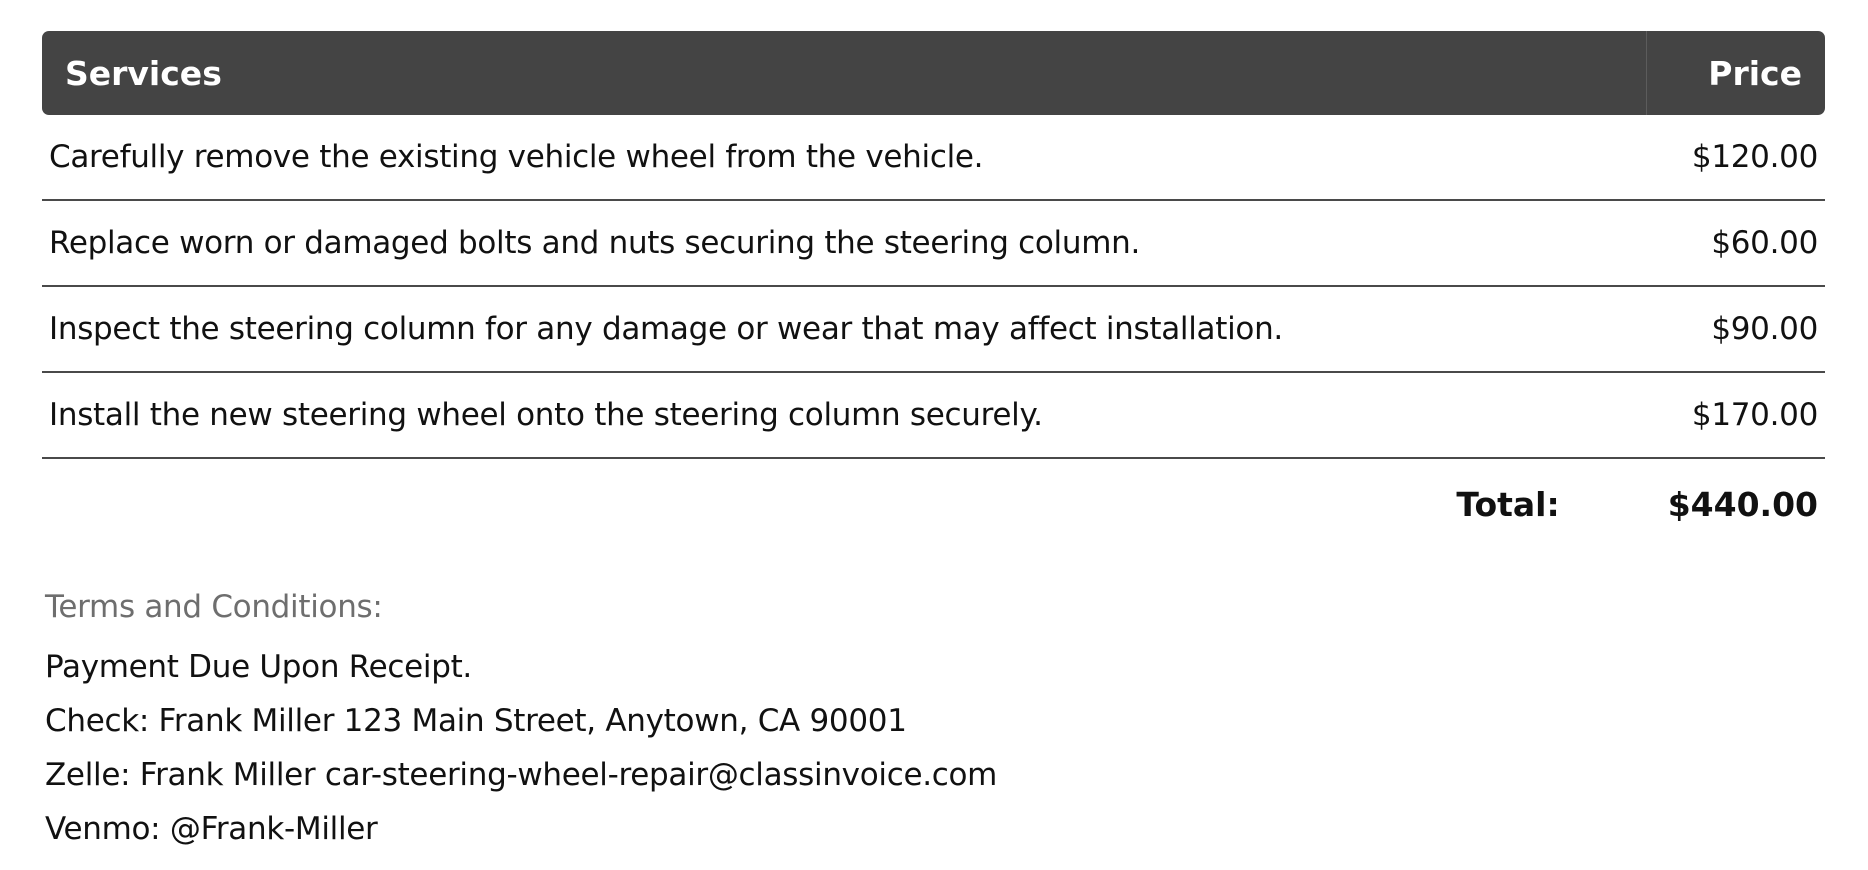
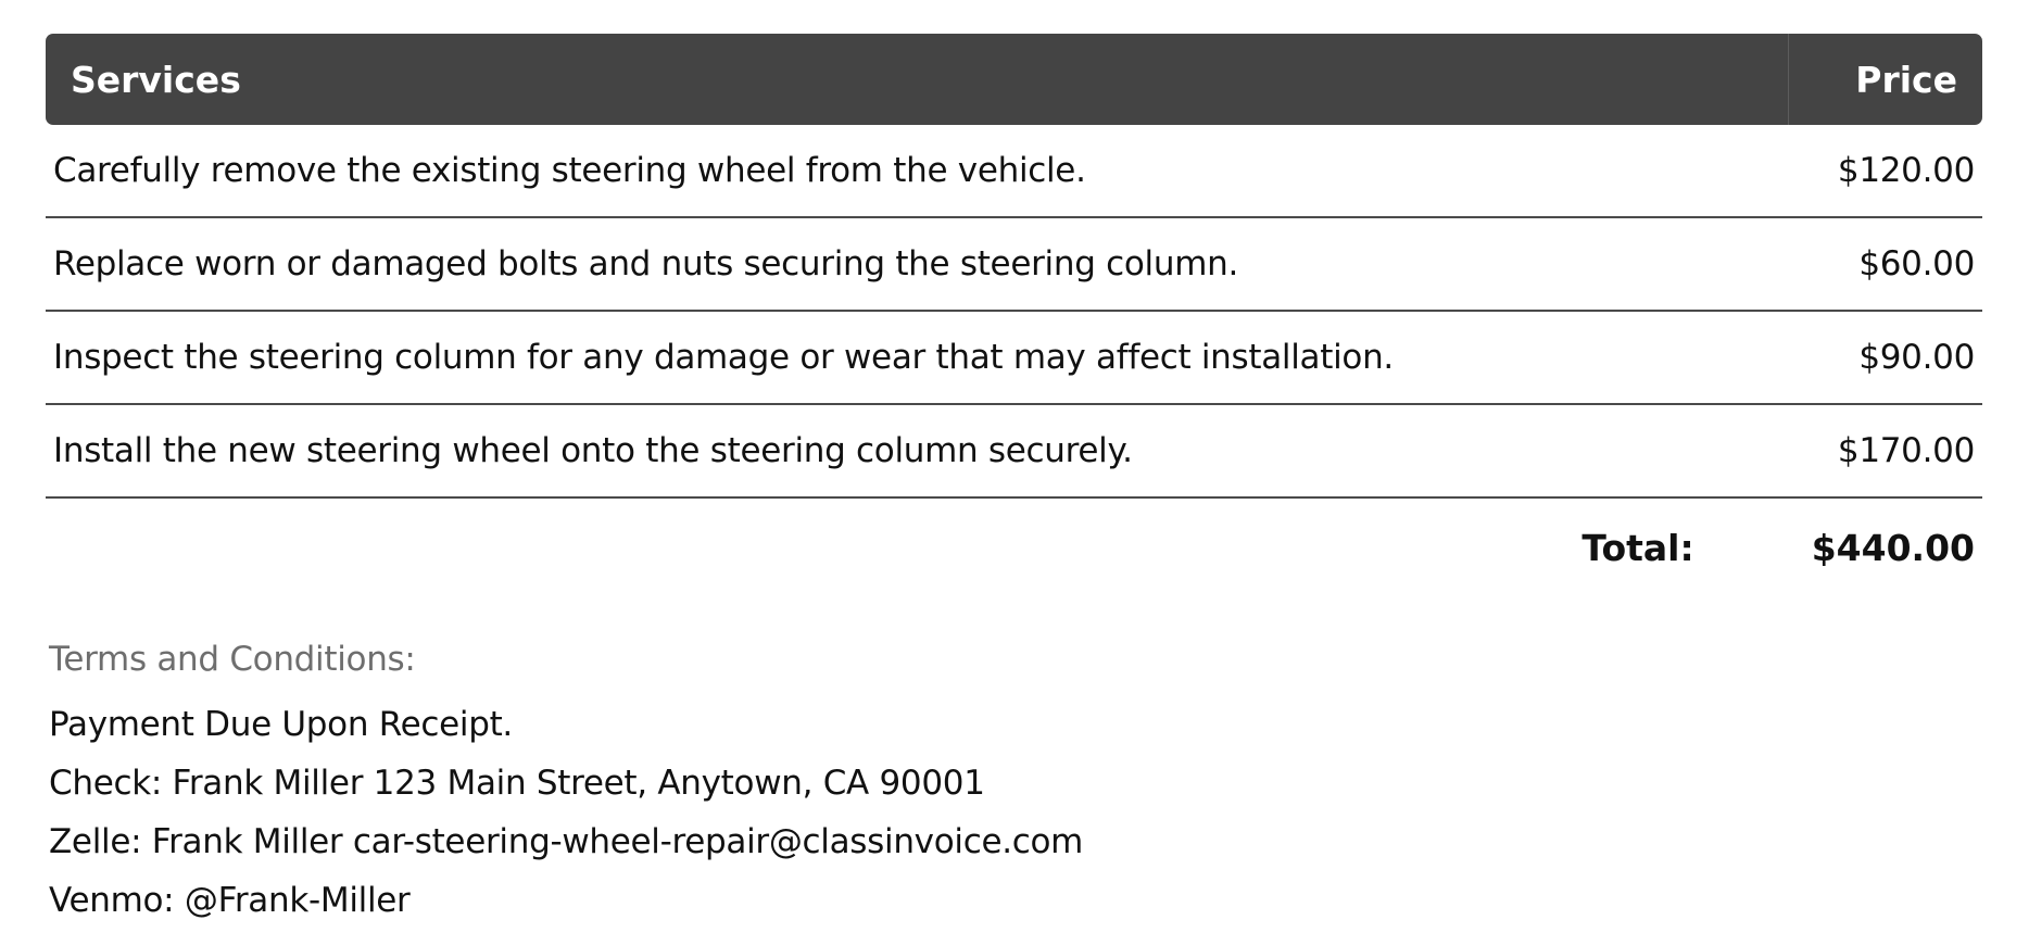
  Services
  Price
- Carefully remove the existing vehicle wheel from the vehicle.
+ Carefully remove the existing steering wheel from the vehicle.
  $120.00
  Replace worn or damaged bolts and nuts securing the steering column.
  $60.00
  Inspect the steering column for any damage or wear that may affect installation.
  $90.00
  Install the new steering wheel onto the steering column securely.
  $170.00
  Total:
  $440.00
  Terms and Conditions:
  Payment Due Upon Receipt.
  Check: Frank Miller 123 Main Street, Anytown, CA 90001
  Zelle: Frank Miller car-steering-wheel-repair@classinvoice.com
  Venmo: @Frank-Miller
